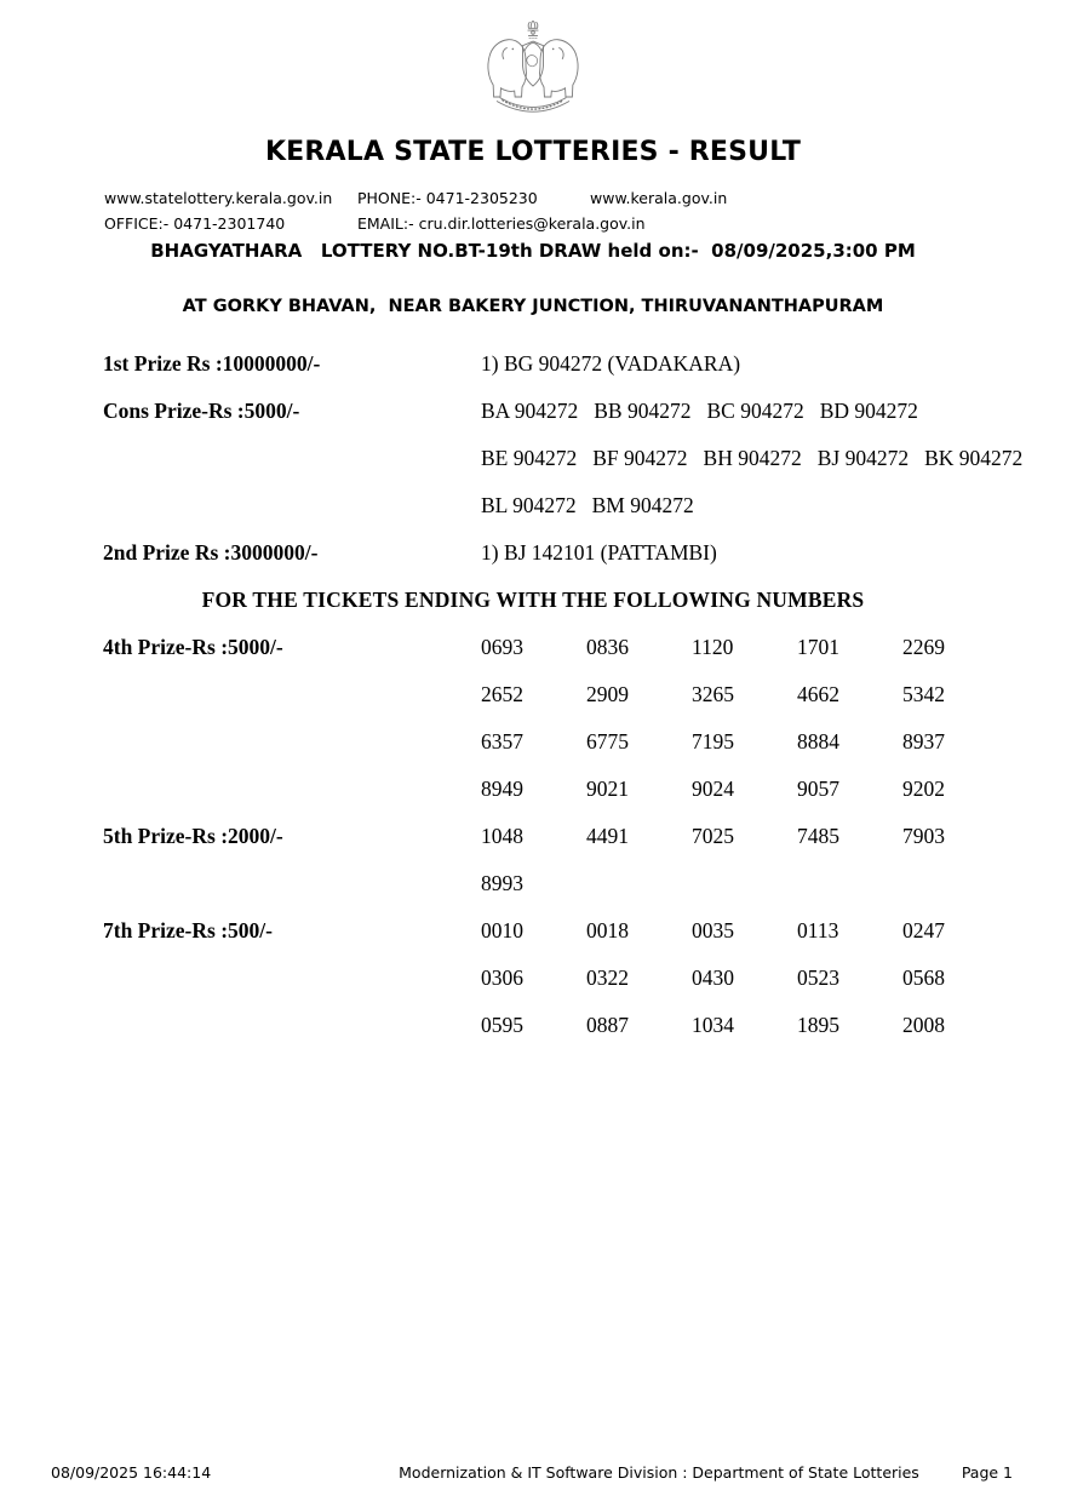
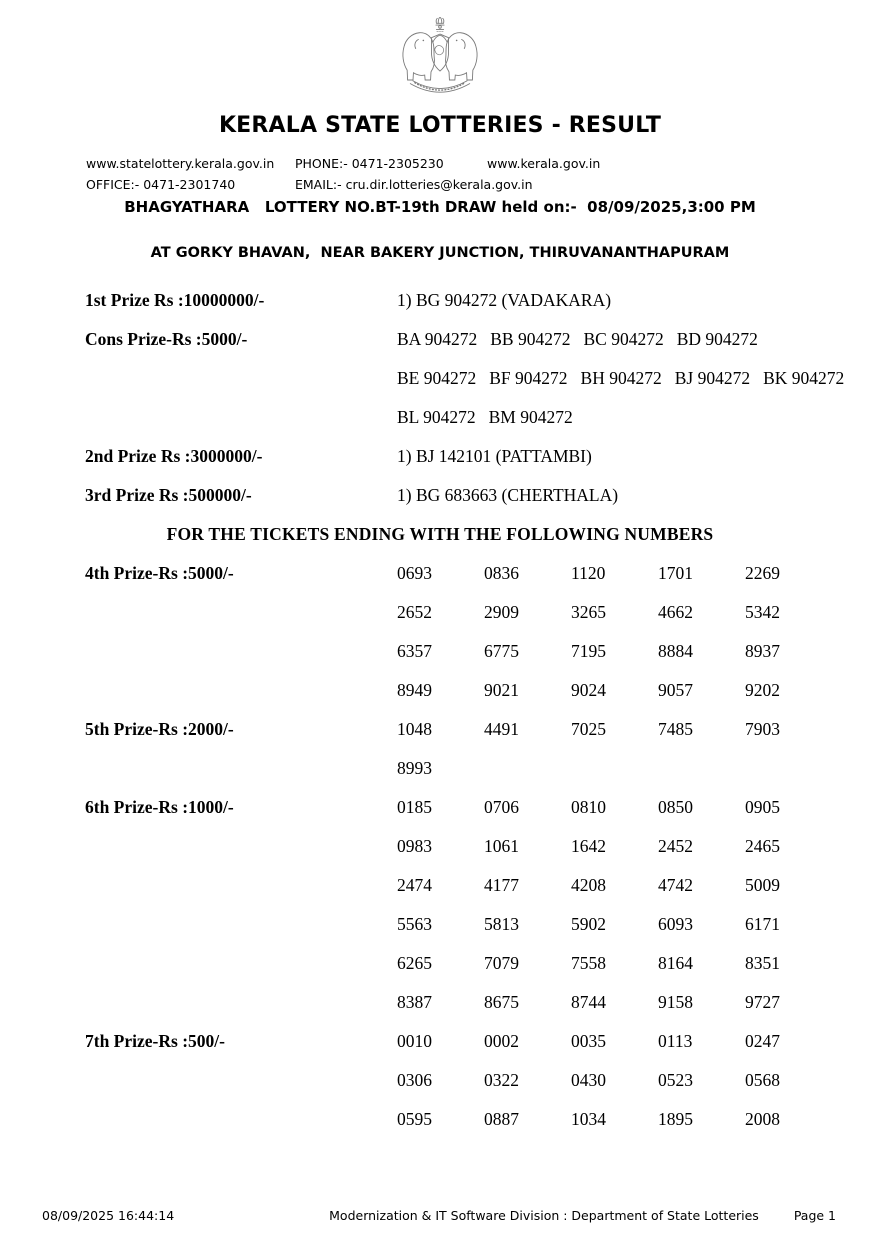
  KERALA STATE LOTTERIES - RESULT
  www.statelottery.kerala.gov.in
  PHONE:- 0471-2305230
  www.kerala.gov.in
  OFFICE:- 0471-2301740
  EMAIL:- cru.dir.lotteries@kerala.gov.in
  BHAGYATHARA LOTTERY NO.BT-19th DRAW held on:- 08/09/2025,3:00 PM
  AT GORKY BHAVAN, NEAR BAKERY JUNCTION, THIRUVANANTHAPURAM
  1st Prize Rs :10000000/-
  1) BG 904272 (VADAKARA)
  Cons Prize-Rs :5000/-
  BA 904272
  BB 904272
  BC 904272
  BD 904272
  BE 904272
  BF 904272
  BH 904272
  BJ 904272
  BK 904272
  BL 904272
  BM 904272
  2nd Prize Rs :3000000/-
  1) BJ 142101 (PATTAMBI)
+ 3rd Prize Rs :500000/-
+ 1) BG 683663 (CHERTHALA)
  FOR THE TICKETS ENDING WITH THE FOLLOWING NUMBERS
  4th Prize-Rs :5000/-
  0693
  0836
  1120
  1701
  2269
  2652
  2909
  3265
  4662
  5342
  6357
  6775
  7195
  8884
  8937
  8949
  9021
  9024
  9057
  9202
  5th Prize-Rs :2000/-
  1048
  4491
  7025
  7485
  7903
  8993
+ 6th Prize-Rs :1000/-
+ 0185
+ 0706
+ 0810
+ 0850
+ 0905
+ 0983
+ 1061
+ 1642
+ 2452
+ 2465
+ 2474
+ 4177
+ 4208
+ 4742
+ 5009
+ 5563
+ 5813
+ 5902
+ 6093
+ 6171
+ 6265
+ 7079
+ 7558
+ 8164
+ 8351
+ 8387
+ 8675
+ 8744
+ 9158
+ 9727
  7th Prize-Rs :500/-
  0010
- 0018
+ 0002
  0035
  0113
  0247
  0306
  0322
  0430
  0523
  0568
  0595
  0887
  1034
  1895
  2008
  08/09/2025 16:44:14
  Modernization & IT Software Division : Department of State Lotteries
  Page 1
